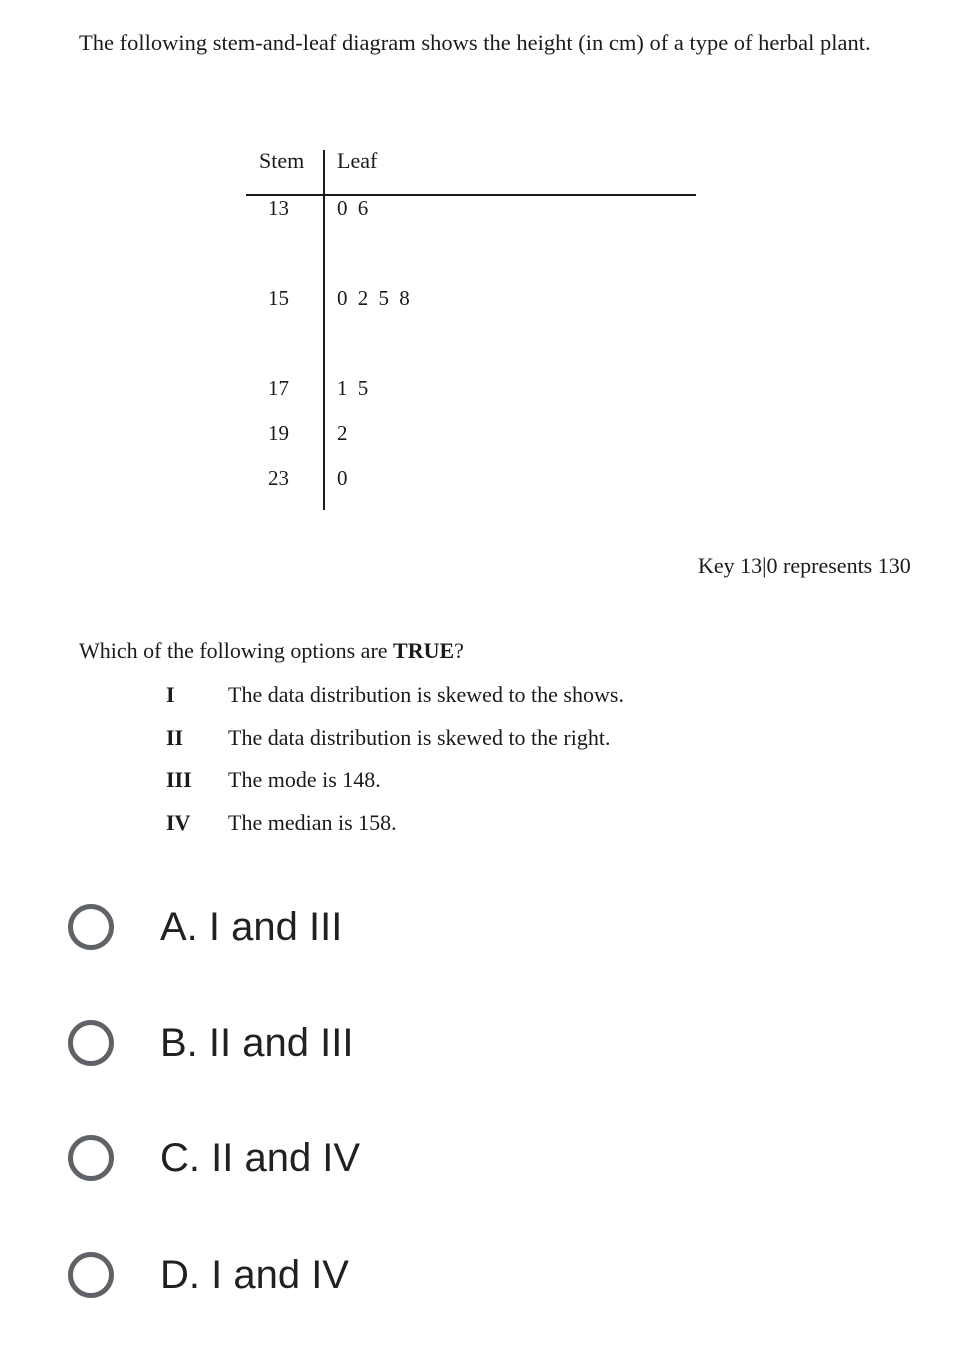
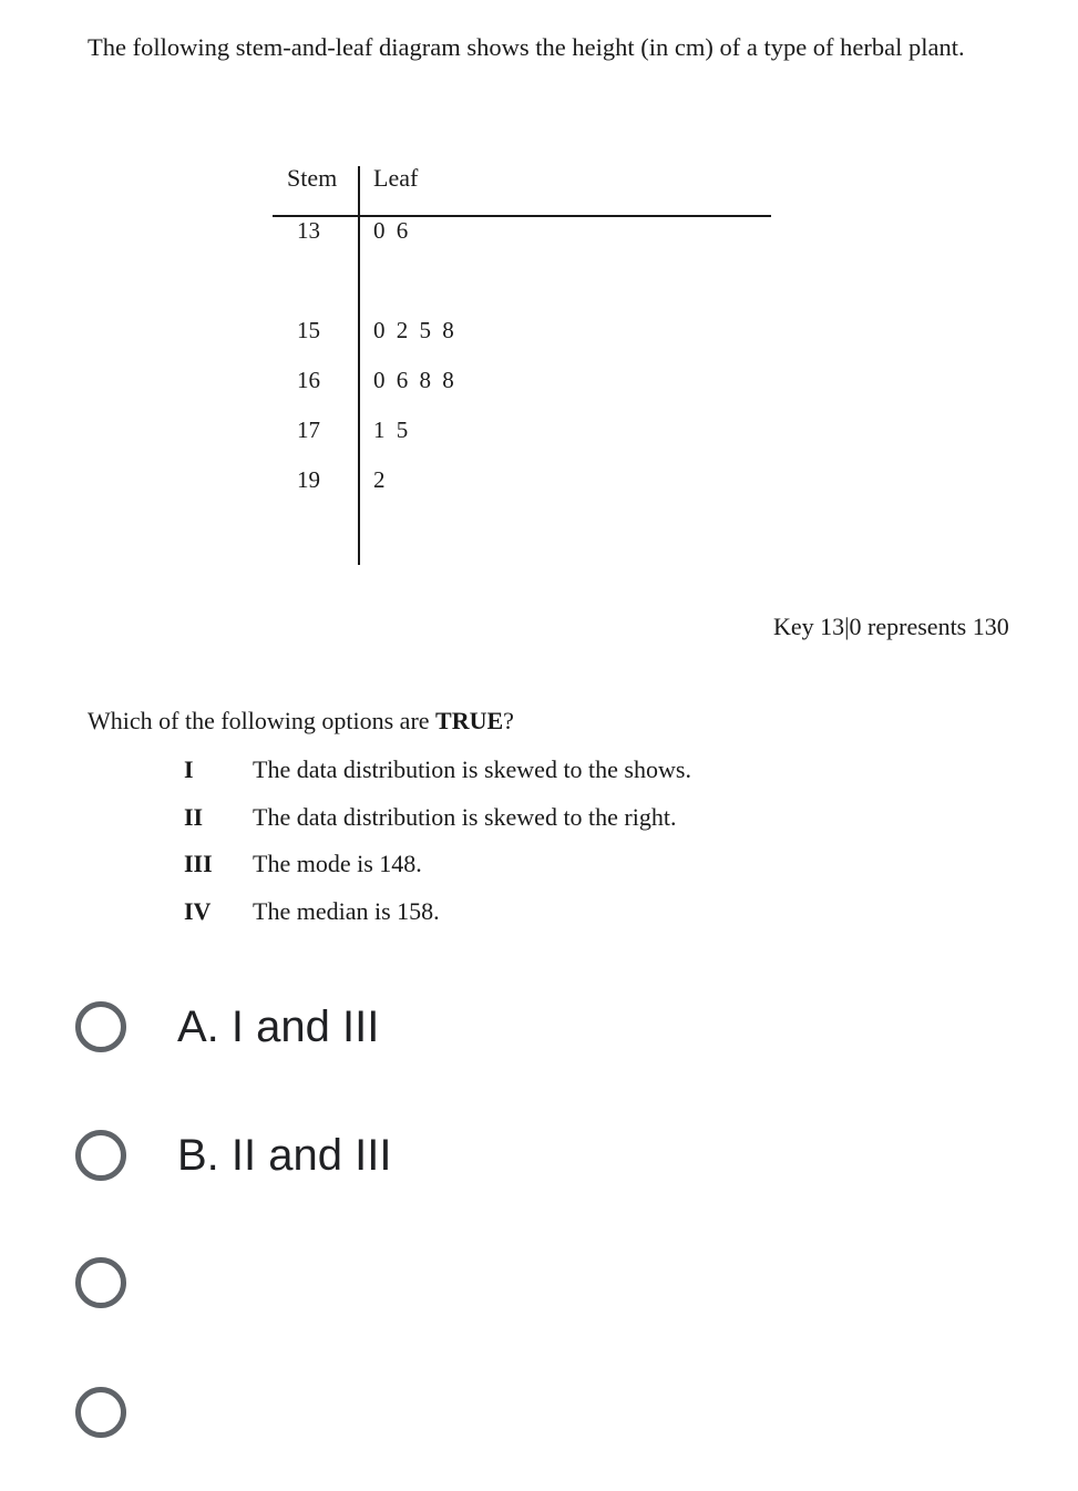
  The following stem-and-leaf diagram shows the height (in cm) of a type of herbal plant.
  Stem
  Leaf
  13
  0 6
  15
  0 2 5 8
+ 16
+ 0 6 8 8
  17
  1 5
  19
  2
- 23
- 0
  Key 13|0 represents 130
  Which of the following options are TRUE?
  I The data distribution is skewed to the shows.
  II The data distribution is skewed to the right.
  III The mode is 148.
  IV The median is 158.
  A. I and III
  B. II and III
- C. II and IV
- D. I and IV
